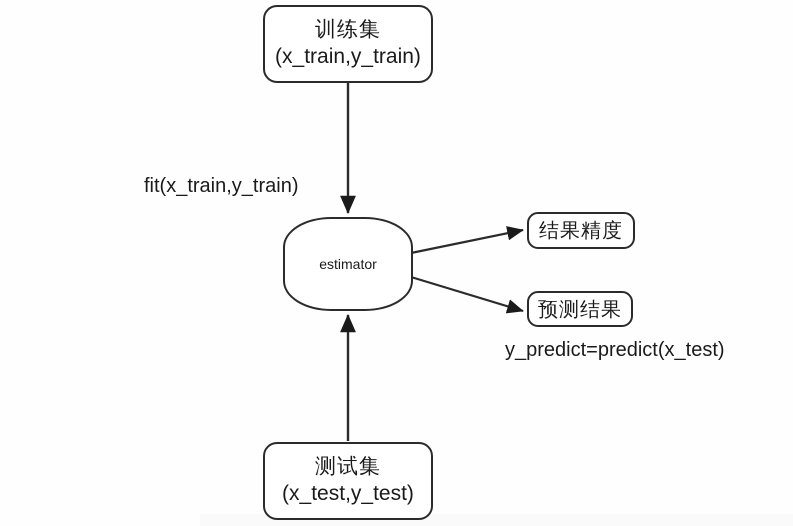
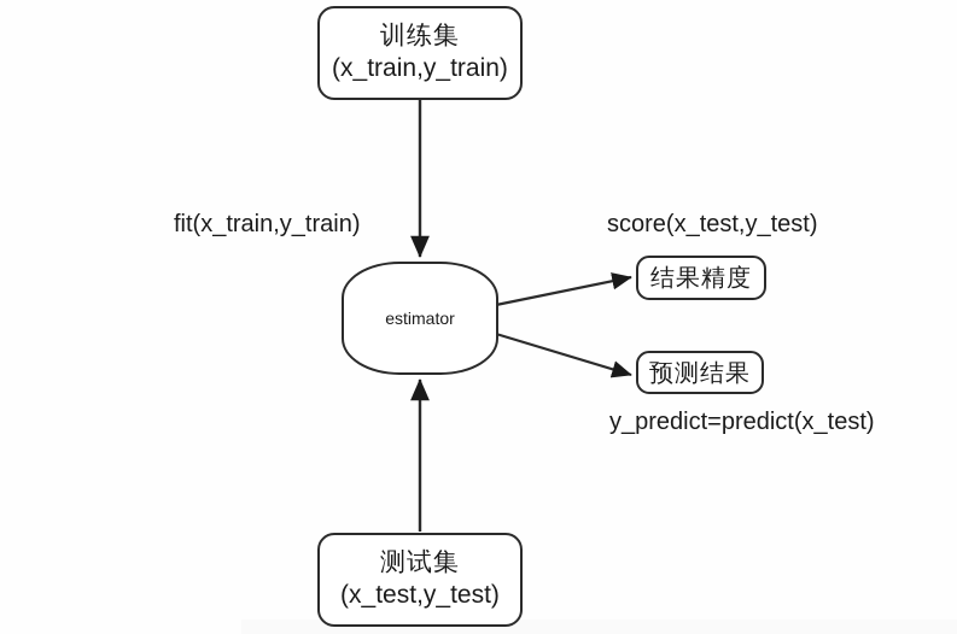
  训练集
  (x_train,y_train)
  estimator
  测试集
  (x_test,y_test)
  结果精度
  预测结果
  fit(x_train,y_train)
+ score(x_test,y_test)
  y_predict=predict(x_test)
